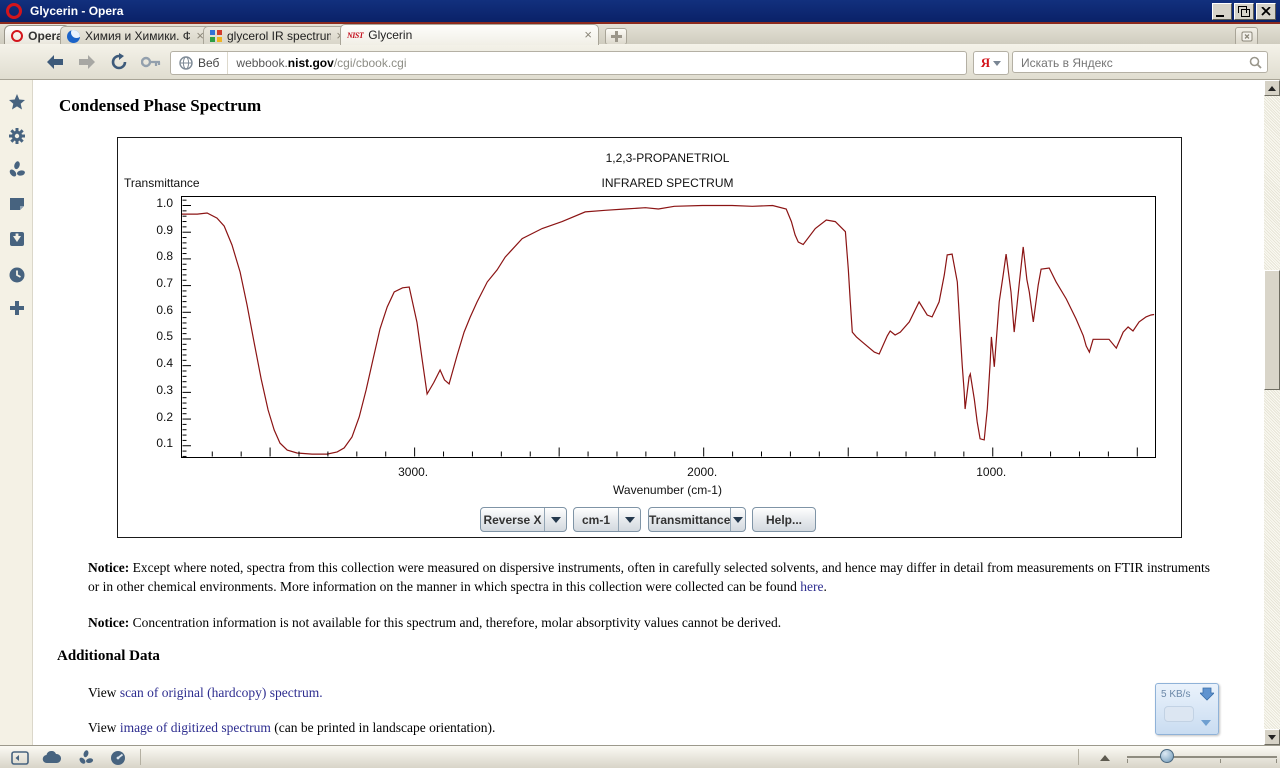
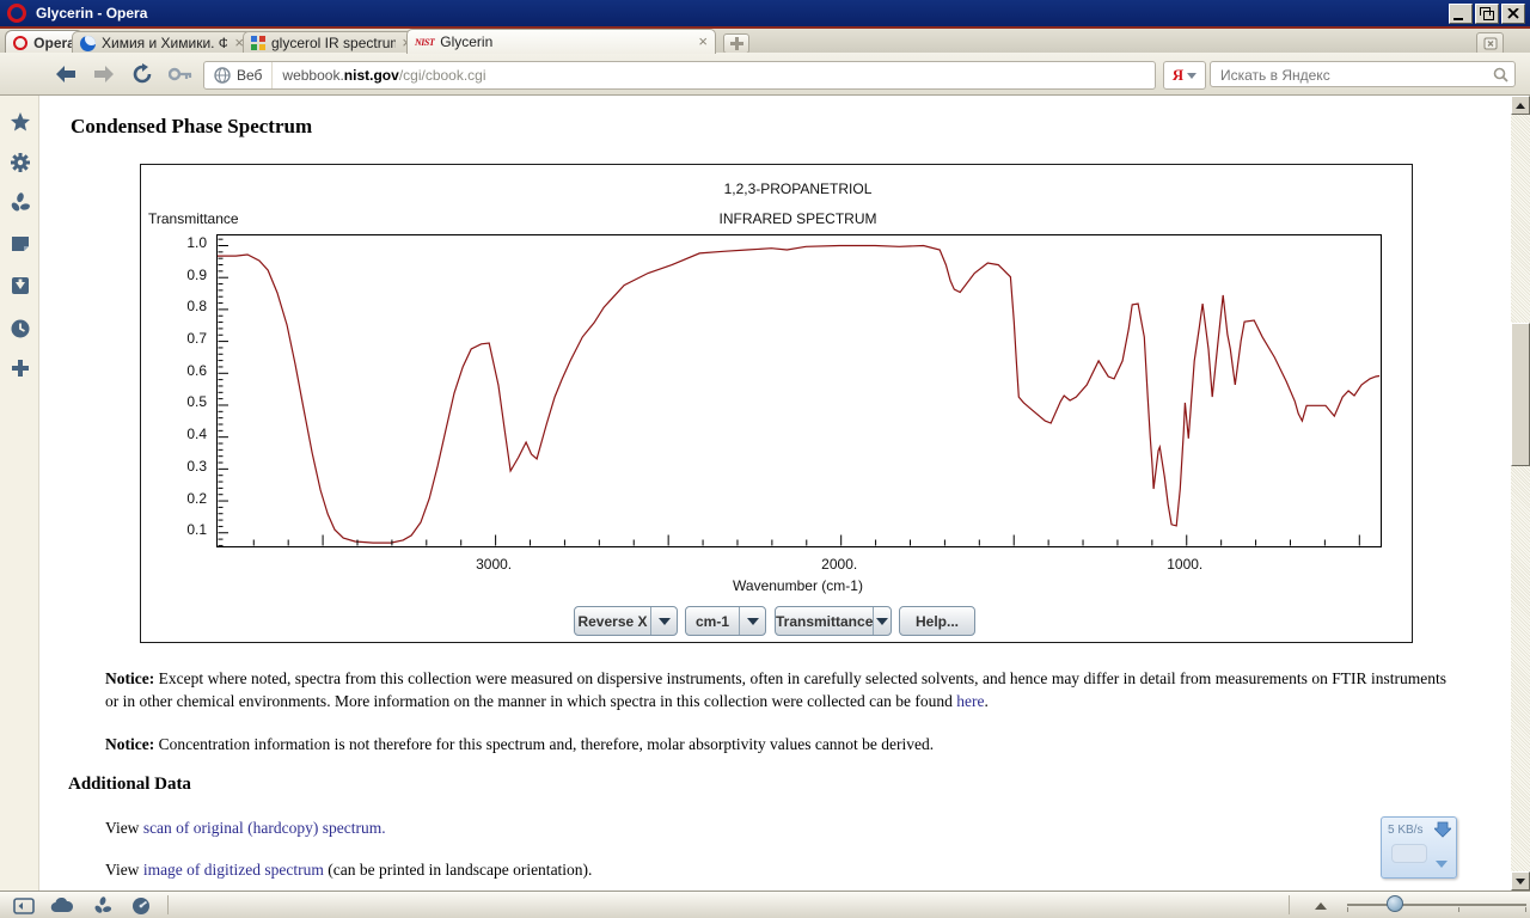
  Glycerin - Opera
  Oper
  ×
  glycerol IR spectrum
  NIST
  Glycerin
  ×
  Веб
  webbook.nist.gov/cgi/cbook.cgi
  Я
  Искать в Яндекс
  Condensed Phase Spectrum
  1,2,3-PROPANETRIOL
  INFRARED SPECTRUM
  Transmittance
  Wavenumber (cm-1)
  Reverse X
  cm-1
  Transmittance
  Help...
  1.0
  0.9
  0.8
  0.7
  0.6
  0.5
  0.4
  0.3
  0.2
  0.1
  3000.
  2000.
  1000.
  Notice: Except where noted, spectra from this collection were measured on dispersive instruments, often in carefully selected solvents, and hence may differ in detail from measurements on FTIR instruments or in other chemical environments. More information on the manner in which spectra in this collection were collected can be found here.
- Notice: Concentration information is not available for this spectrum and, therefore, molar absorptivity values cannot be derived.
+ Notice: Concentration information is not therefore for this spectrum and, therefore, molar absorptivity values cannot be derived.
  Additional Data
  View scan of original (hardcopy) spectrum.
  View image of digitized spectrum (can be printed in landscape orientation).
  5 KB/s
